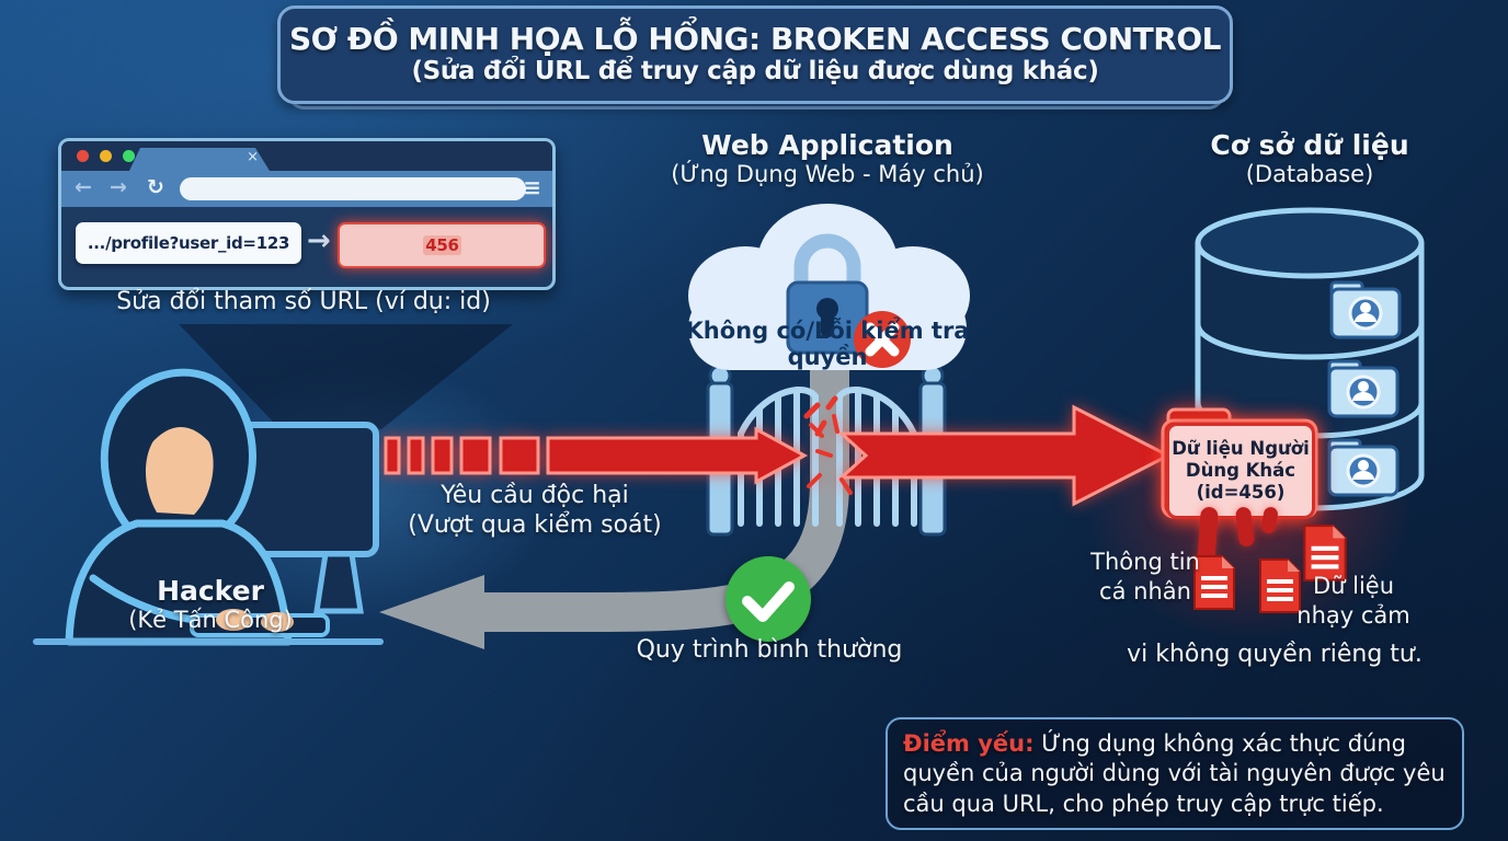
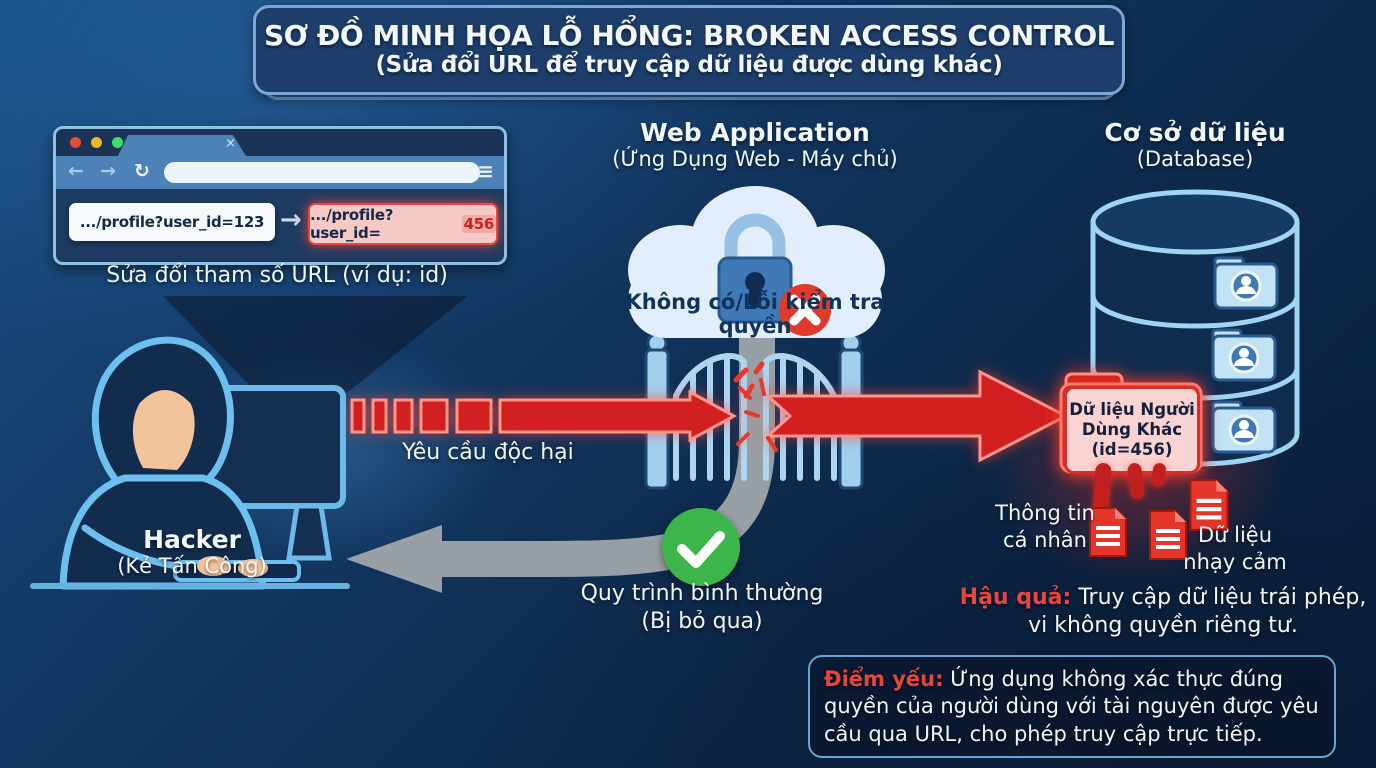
  SƠ ĐỒ MINH HỌA LỖ HỔNG: BROKEN ACCESS CONTROL
  (Sửa đổi URL để truy cập dữ liệu được dùng khác)
  ×
  ←
  →
  ↻
  ≡
  .../profile?user_id=123
  →
+ .../profile?user_id=
  456
  Sửa đổi tham số URL (ví dụ: id)
  Web Application
  (Ứng Dụng Web - Máy chủ)
  Không có/Lỗi kiểm tra quyền
  Yêu cầu độc hại
- (Vượt qua kiểm soát)
  Quy trình bình thường
+ (Bị bỏ qua)
  Hacker
  (Kẻ Tấn Công)
  Cơ sở dữ liệu
  (Database)
  Dữ liệu Người
  Dùng Khác
  (id=456)
  Thông tin
  cá nhân
  Dữ liệu
  nhạy cảm
+ Hậu quả: Truy cập dữ liệu trái phép,
  vi không quyền riêng tư.
  Điểm yếu: Ứng dụng không xác thực đúng quyền của người dùng với tài nguyên được yêu cầu qua URL, cho phép truy cập trực tiếp.
